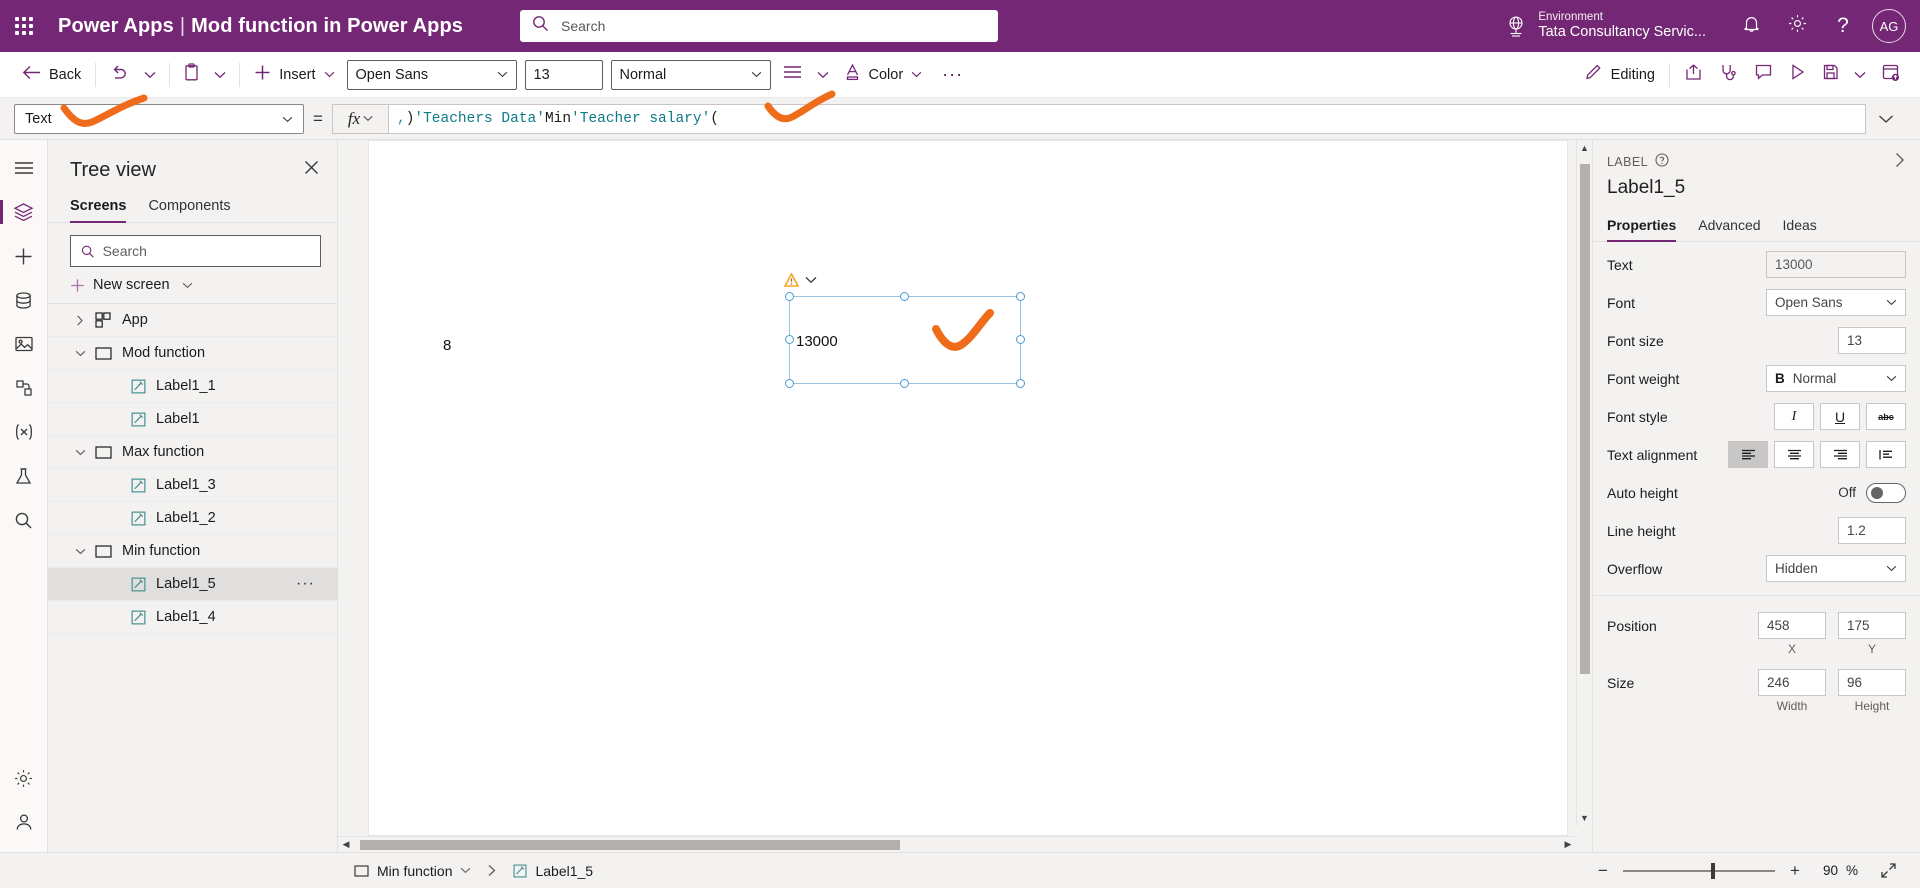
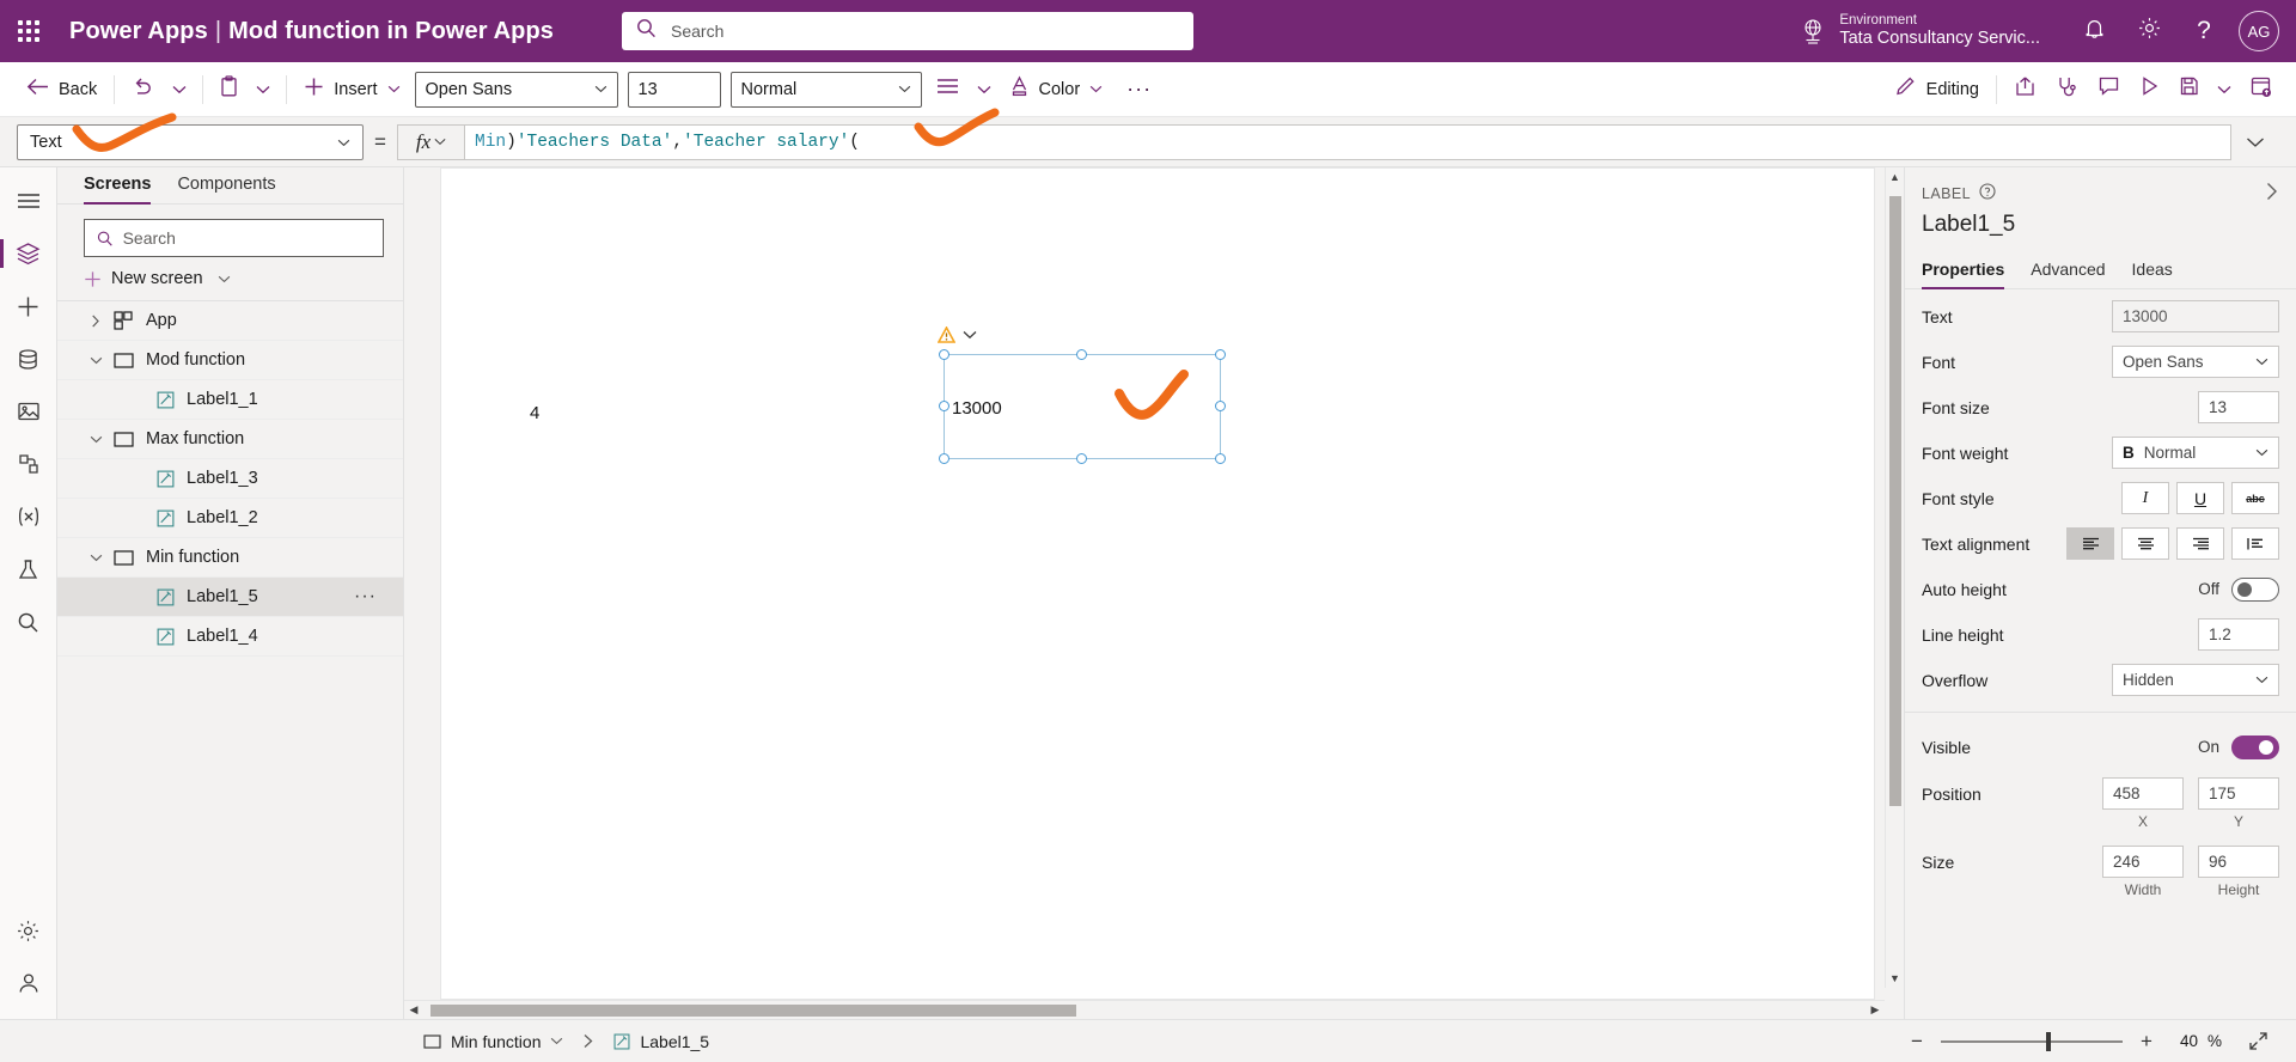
  Power Apps | Mod function in Power Apps
  Search
  Environment
  Tata Consultancy Servic...
  ?
  AG
  Back
  Insert
  Open Sans
  13
  Normal
  Color
  ···
  Editing
  Text
  =
  fx
- ,
+ Min
  )
  'Teachers Data'
- Min
+ ,
  'Teacher salary'
  (
- Tree view
  Screens
  Components
  Search
  New screen
  App
  Mod function
  Label1_1
- Label1
  Max function
  Label1_3
  Label1_2
  Min function
  Label1_5
  ···
  Label1_4
- 8
+ 4
  13000
  ▲
  ▼
  ◀
  ▶
  LABEL
  Label1_5
  Properties
  Advanced
  Ideas
  Text
  13000
  Font
  Open Sans
  Font size
  13
  Font weight
  B
  Normal
  Font style
  I
  U
  abc
  Text alignment
  Auto height
  Off
  Line height
  1.2
  Overflow
  Hidden
+ Visible
+ On
  Position
  458
  X
  175
  Y
  Size
  246
  Width
  96
  Height
  Min function
  Label1_5
  −
  +
- 90
+ 40
  %
